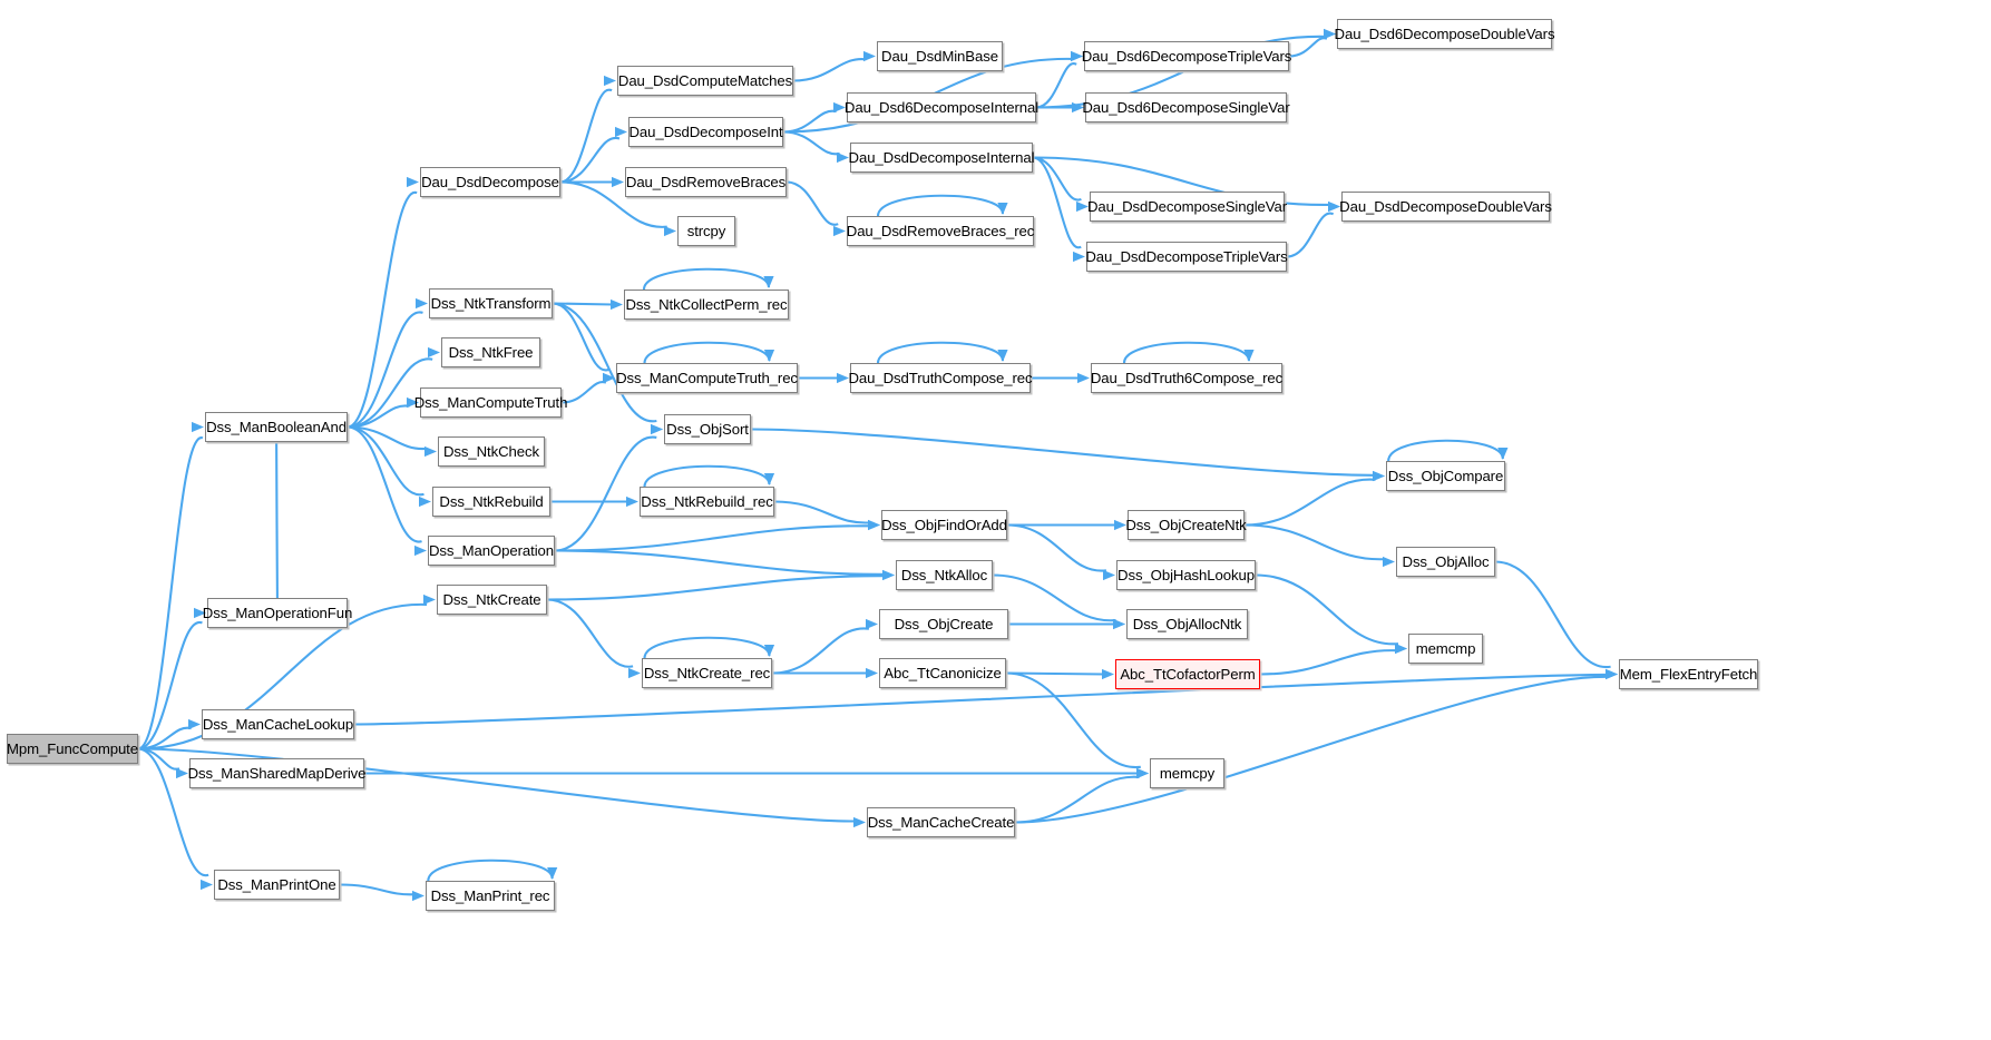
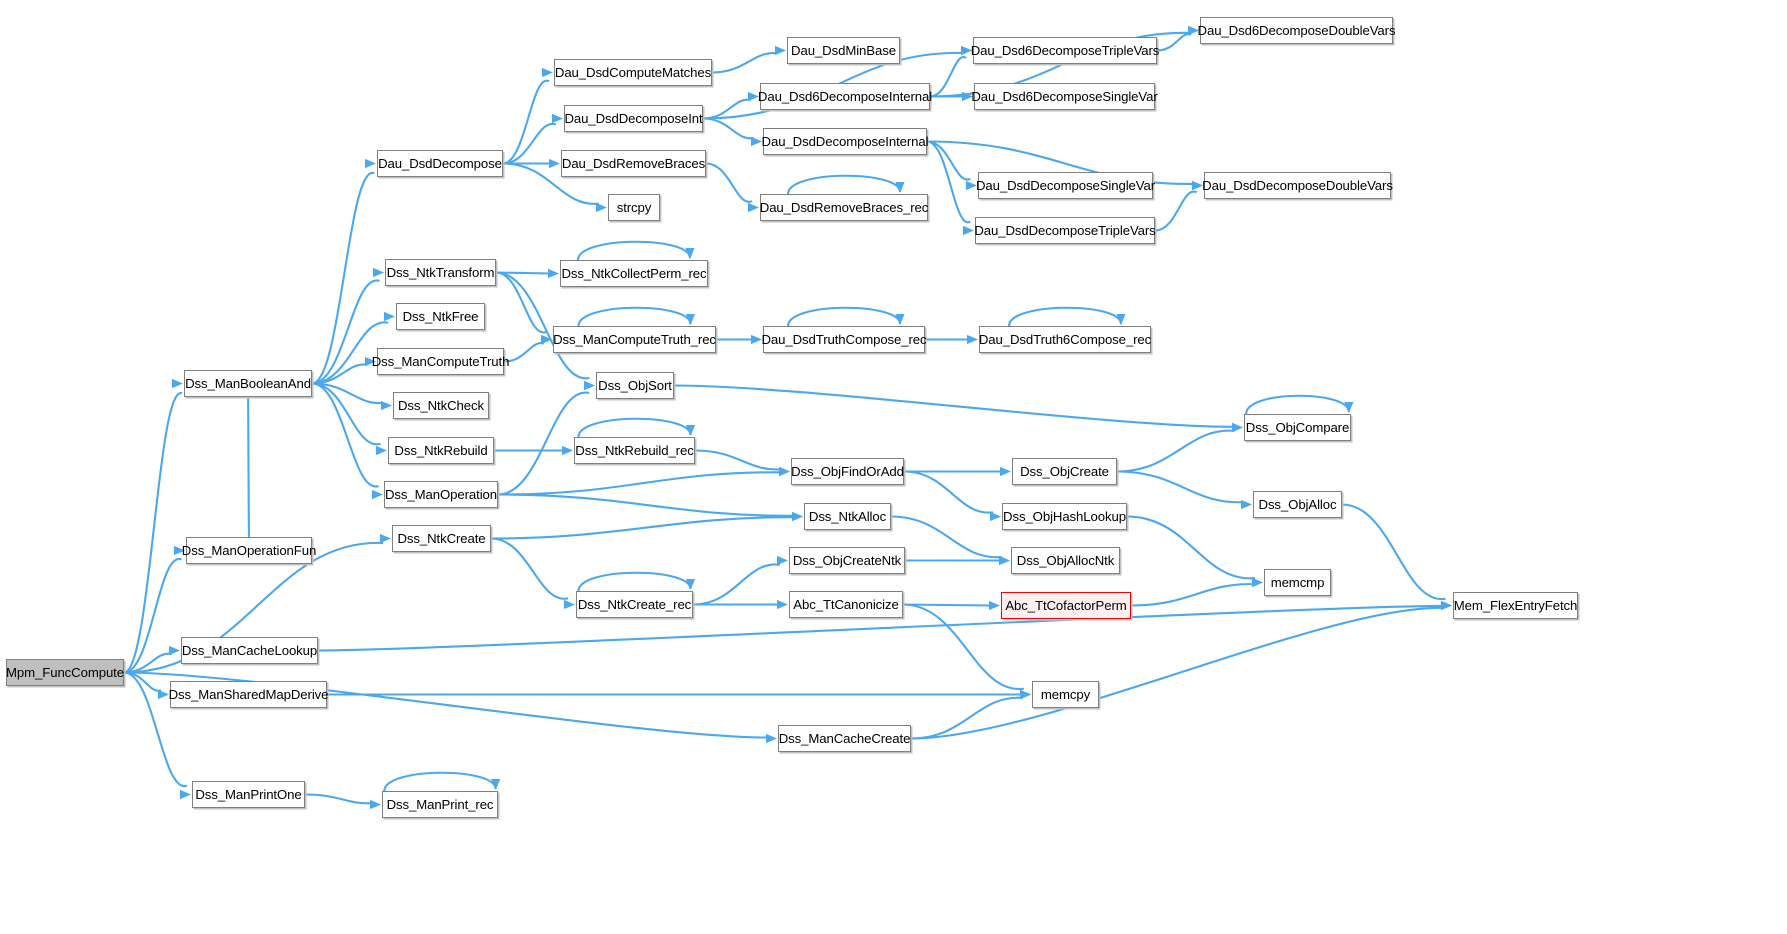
  Mpm_FuncCompute
  Dss_ManBooleanAnd
  Dss_ManOperationFun
  Dss_ManCacheLookup
  Dss_ManSharedMapDerive
  Dss_ManPrintOne
  Dss_ManPrint_rec
  Dau_DsdDecompose
  Dss_NtkTransform
  Dss_NtkFree
  Dss_ManComputeTruth
  Dss_NtkCheck
  Dss_NtkRebuild
  Dss_ManOperation
  Dss_NtkCreate
  Dau_DsdComputeMatches
  Dau_DsdDecomposeInt
  Dau_DsdRemoveBraces
  strcpy
  Dss_NtkCollectPerm_rec
  Dss_ManComputeTruth_rec
  Dss_ObjSort
  Dss_NtkRebuild_rec
  Dss_NtkCreate_rec
  Dau_DsdMinBase
  Dau_Dsd6DecomposeInternal
  Dau_DsdDecomposeInternal
  Dau_DsdRemoveBraces_rec
  Dau_DsdTruthCompose_rec
  Dss_ObjFindOrAdd
  Dss_NtkAlloc
- Dss_ObjCreate
+ Dss_ObjCreateNtk
  Abc_TtCanonicize
  Dss_ManCacheCreate
  Dau_Dsd6DecomposeTripleVars
  Dau_Dsd6DecomposeSingleVar
  Dau_DsdDecomposeSingleVar
  Dau_DsdDecomposeTripleVars
  Dau_DsdTruth6Compose_rec
- Dss_ObjCreateNtk
+ Dss_ObjCreate
  Dss_ObjHashLookup
  Dss_ObjAllocNtk
  Abc_TtCofactorPerm
  memcpy
  Dau_Dsd6DecomposeDoubleVars
  Dau_DsdDecomposeDoubleVars
  Dss_ObjCompare
  Dss_ObjAlloc
  memcmp
  Mem_FlexEntryFetch
